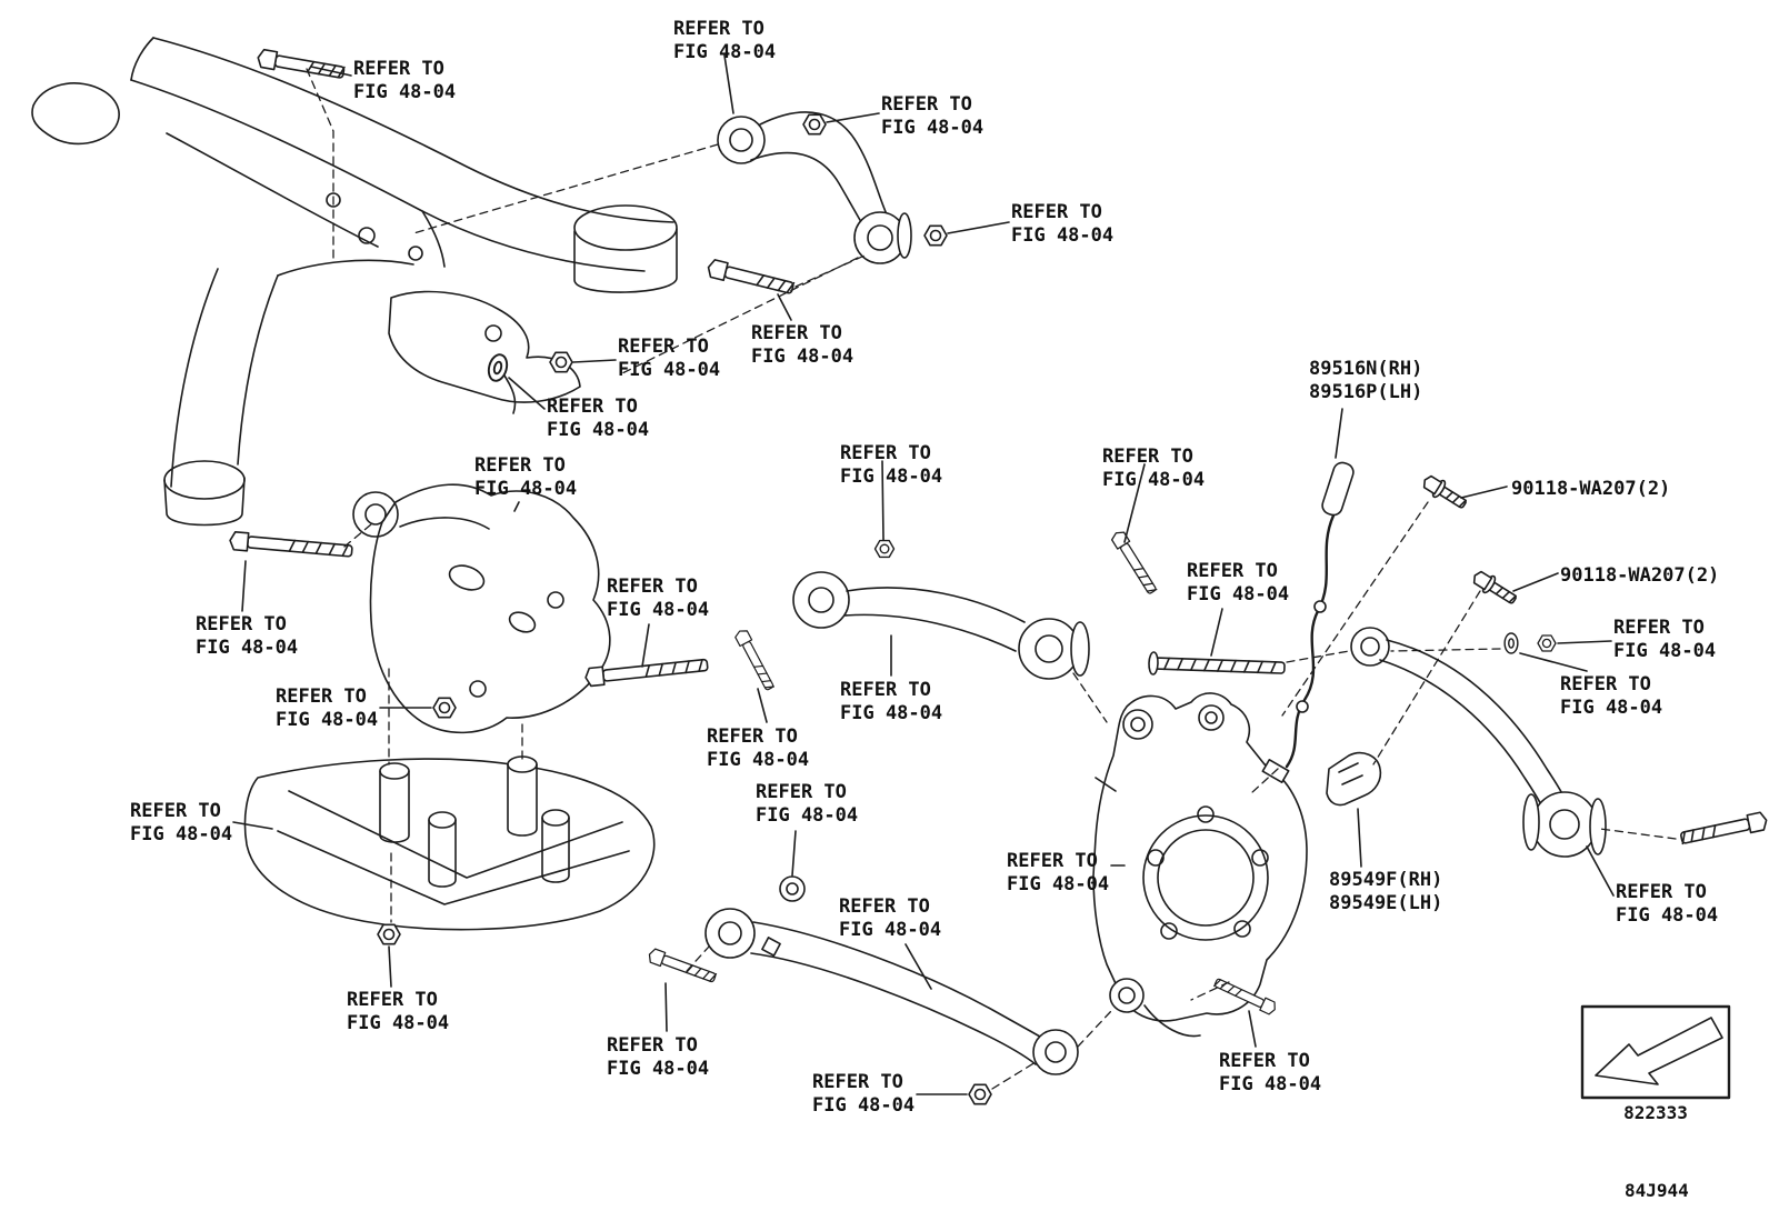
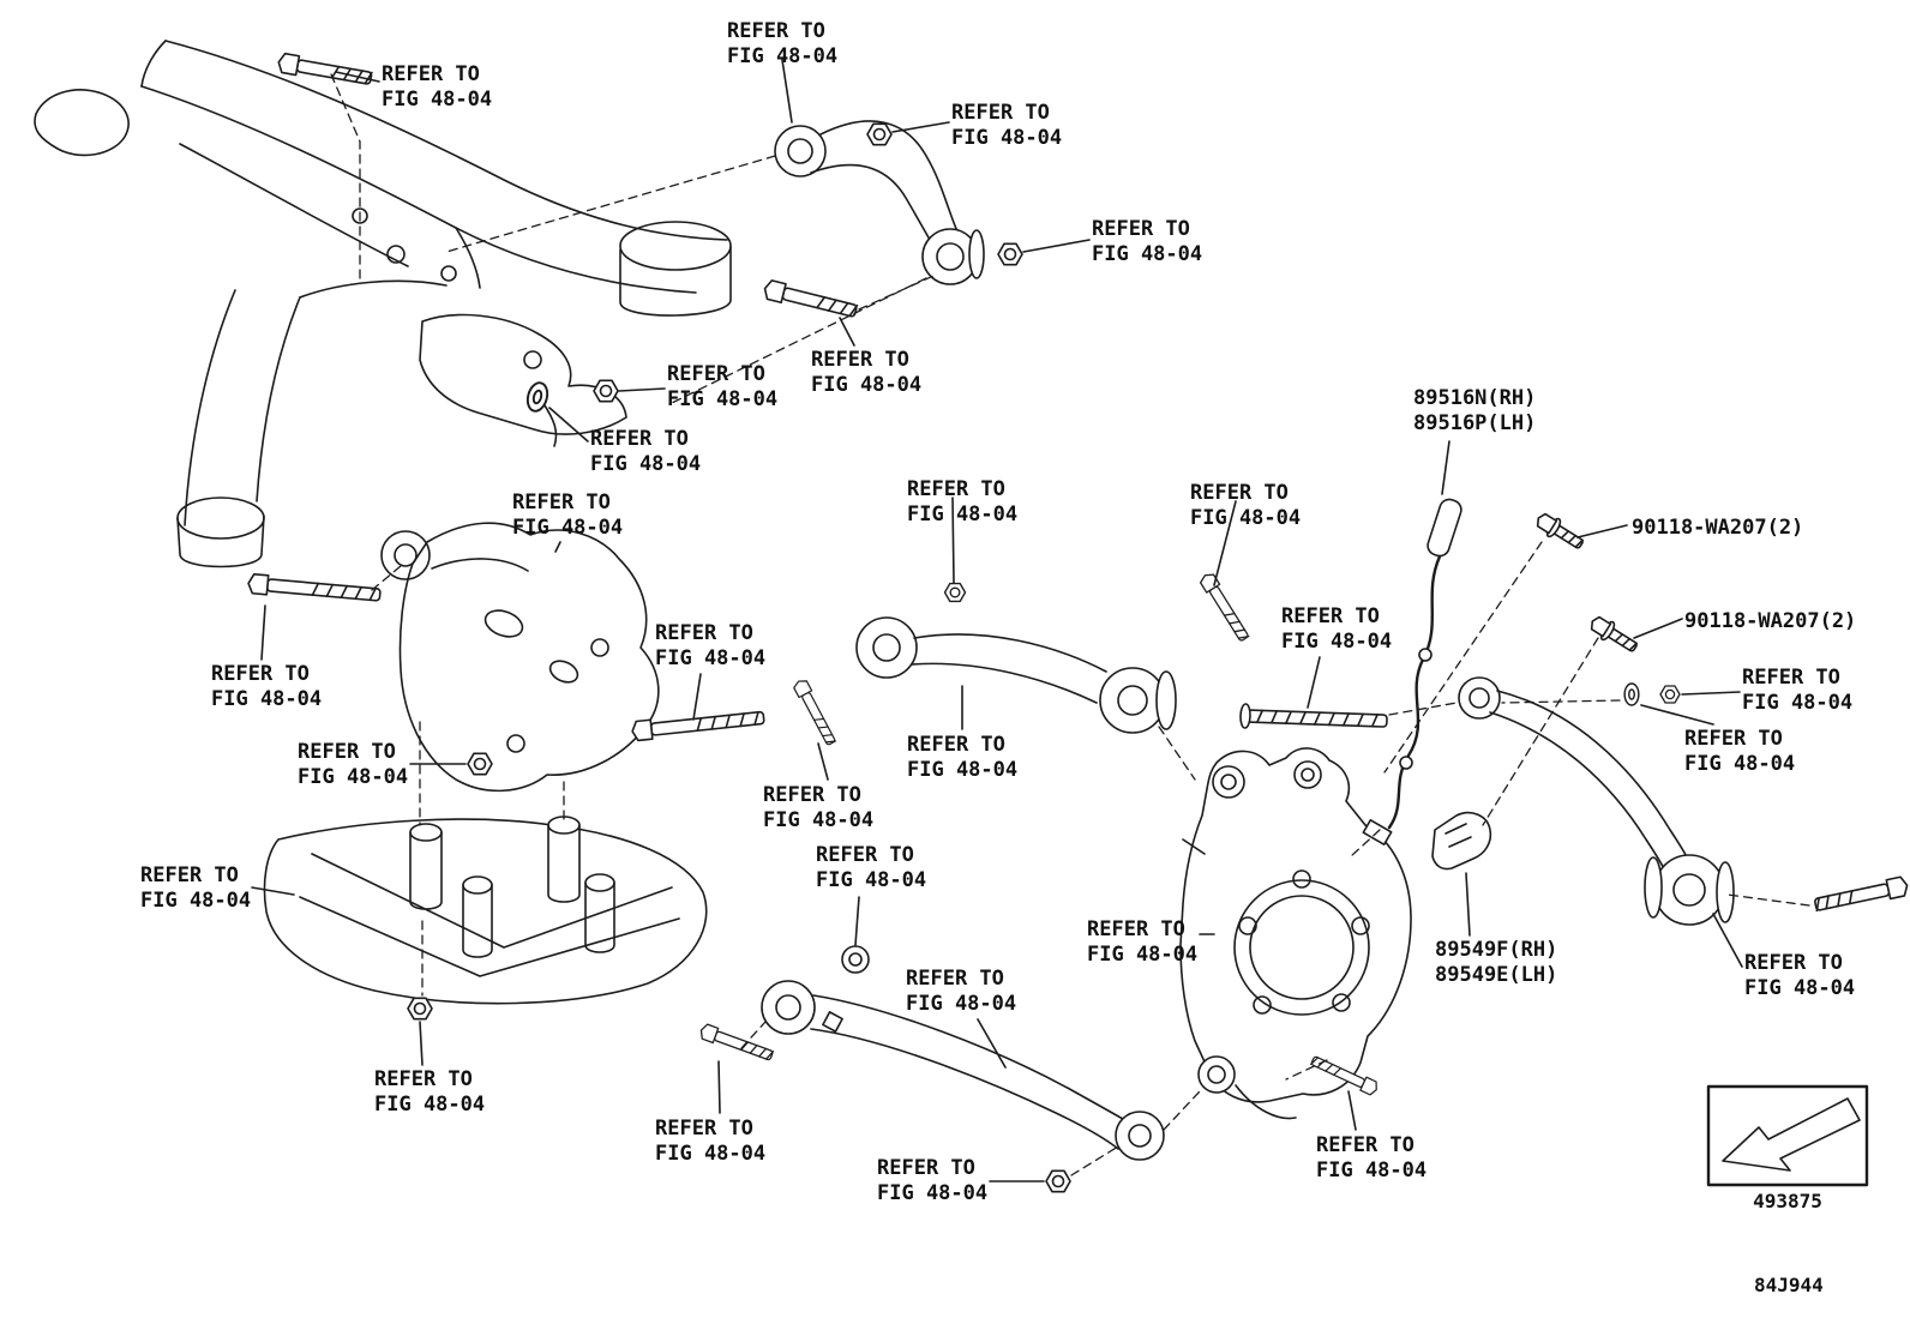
  REFER TO
  FIG 48-04
  REFER TO
  FIG 48-04
  REFER TO
  FIG 48-04
  REFER TO
  FIG 48-04
  REFER TO
  FIG 48-04
  REFER TO
  FIG 48-04
  REFER TO
  FIG 48-04
  REFER TO
  FIG 48-04
  REFER TO
  FIG 48-04
  REFER TO
  FIG 48-04
  REFER TO
  FIG 48-04
  REFER TO
  FIG 48-04
  REFER TO
  FIG 48-04
  REFER TO
  FIG 48-04
  REFER TO
  FIG 48-04
  REFER TO
  FIG 48-04
  REFER TO
  FIG 48-04
  REFER TO
  FIG 48-04
  REFER TO
  FIG 48-04
  REFER TO
  FIG 48-04
  REFER TO
  FIG 48-04
  REFER TO
  FIG 48-04
  REFER TO
  FIG 48-04
  REFER TO
  FIG 48-04
  REFER TO
  FIG 48-04
  REFER TO
  FIG 48-04
  REFER TO
  FIG 48-04
  89516N(RH)
  89516P(LH)
  90118-WA207(2)
  90118-WA207(2)
  89549F(RH)
  89549E(LH)
- 822333
+ 493875
  84J944
